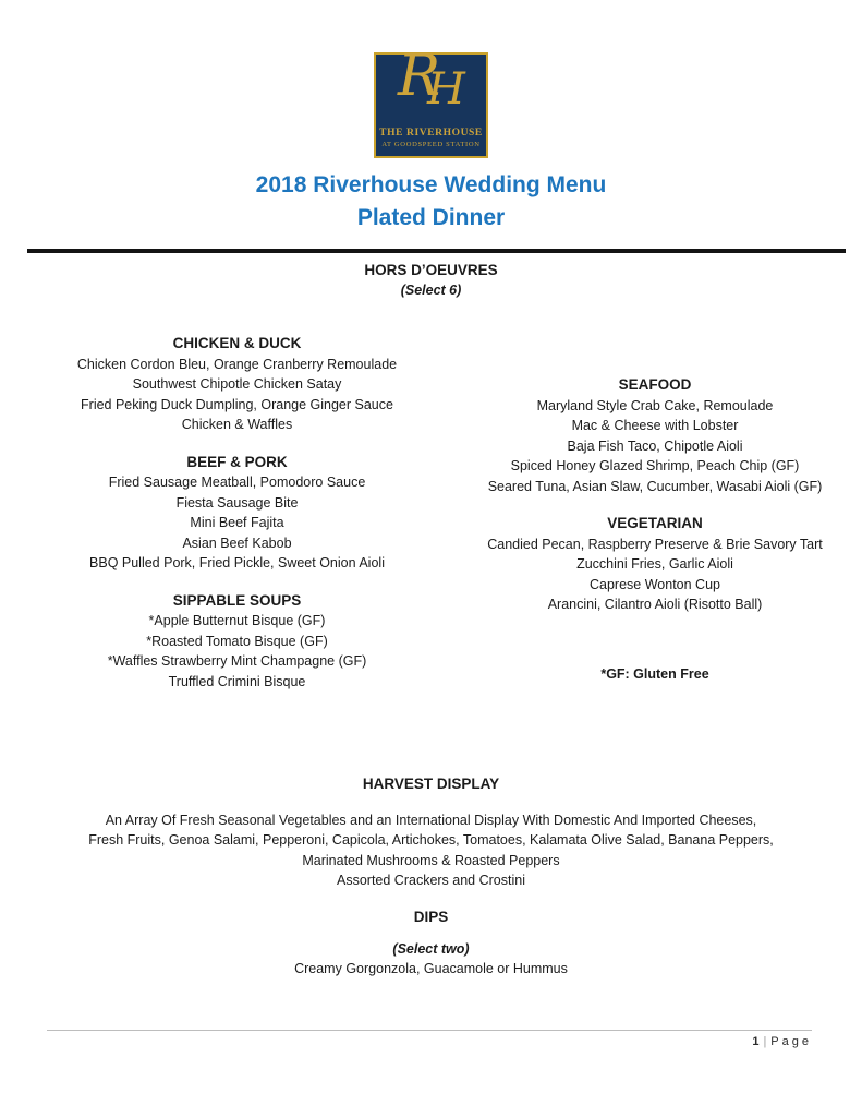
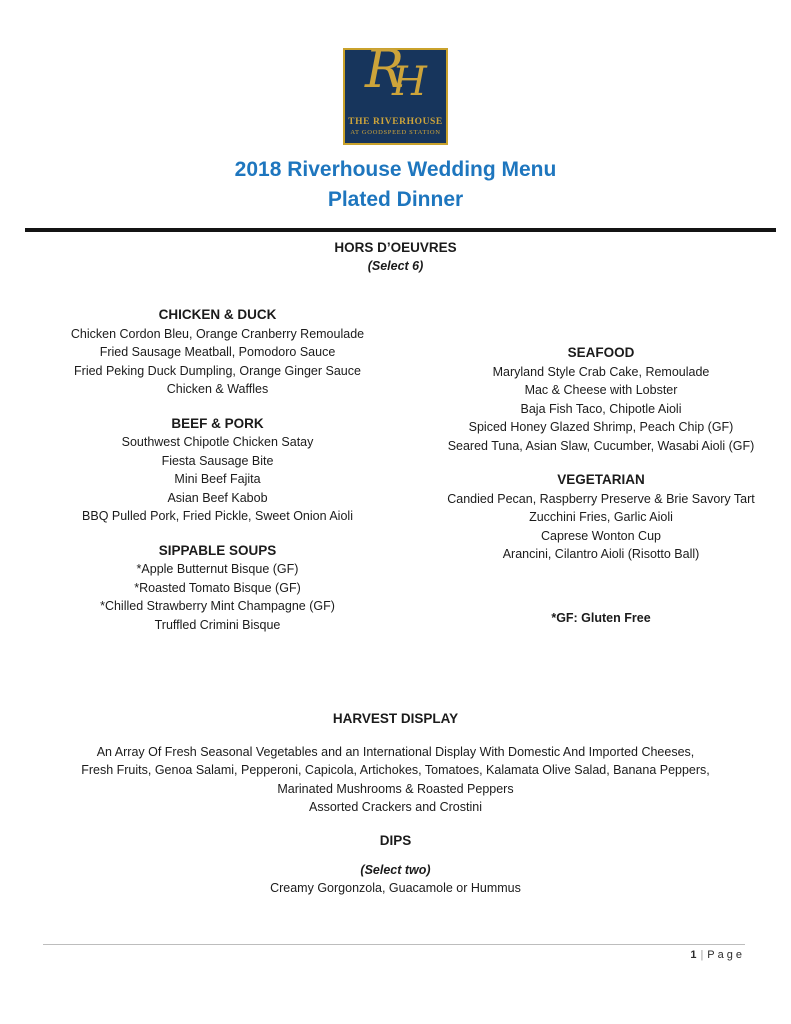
  R
  H
  THE RIVERHOUSE
  2018 Riverhouse Wedding Menu
  Plated Dinner
  HORS D’OEUVRES
  (Select 6)
  CHICKEN & DUCK
  Chicken Cordon Bleu, Orange Cranberry Remoulade
- Southwest Chipotle Chicken Satay
+ Fried Sausage Meatball, Pomodoro Sauce
  Fried Peking Duck Dumpling, Orange Ginger Sauce
  Chicken & Waffles
  BEEF & PORK
- Fried Sausage Meatball, Pomodoro Sauce
+ Southwest Chipotle Chicken Satay
  Fiesta Sausage Bite
  Mini Beef Fajita
  Asian Beef Kabob
  BBQ Pulled Pork, Fried Pickle, Sweet Onion Aioli
  SIPPABLE SOUPS
  *Apple Butternut Bisque (GF)
  *Roasted Tomato Bisque (GF)
- *Waffles Strawberry Mint Champagne (GF)
+ *Chilled Strawberry Mint Champagne (GF)
  Truffled Crimini Bisque
  SEAFOOD
  Maryland Style Crab Cake, Remoulade
  Mac & Cheese with Lobster
  Baja Fish Taco, Chipotle Aioli
  Spiced Honey Glazed Shrimp, Peach Chip (GF)
  Seared Tuna, Asian Slaw, Cucumber, Wasabi Aioli (GF)
  VEGETARIAN
  Candied Pecan, Raspberry Preserve & Brie Savory Tart
  Zucchini Fries, Garlic Aioli
  Caprese Wonton Cup
  Arancini, Cilantro Aioli (Risotto Ball)
  *GF: Gluten Free
  HARVEST DISPLAY
  An Array Of Fresh Seasonal Vegetables and an International Display With Domestic And Imported Cheeses,
  Fresh Fruits, Genoa Salami, Pepperoni, Capicola, Artichokes, Tomatoes, Kalamata Olive Salad, Banana Peppers,
  Marinated Mushrooms & Roasted Peppers
  Assorted Crackers and Crostini
  DIPS
  (Select two)
  Creamy Gorgonzola, Guacamole or Hummus
  1 | Page
